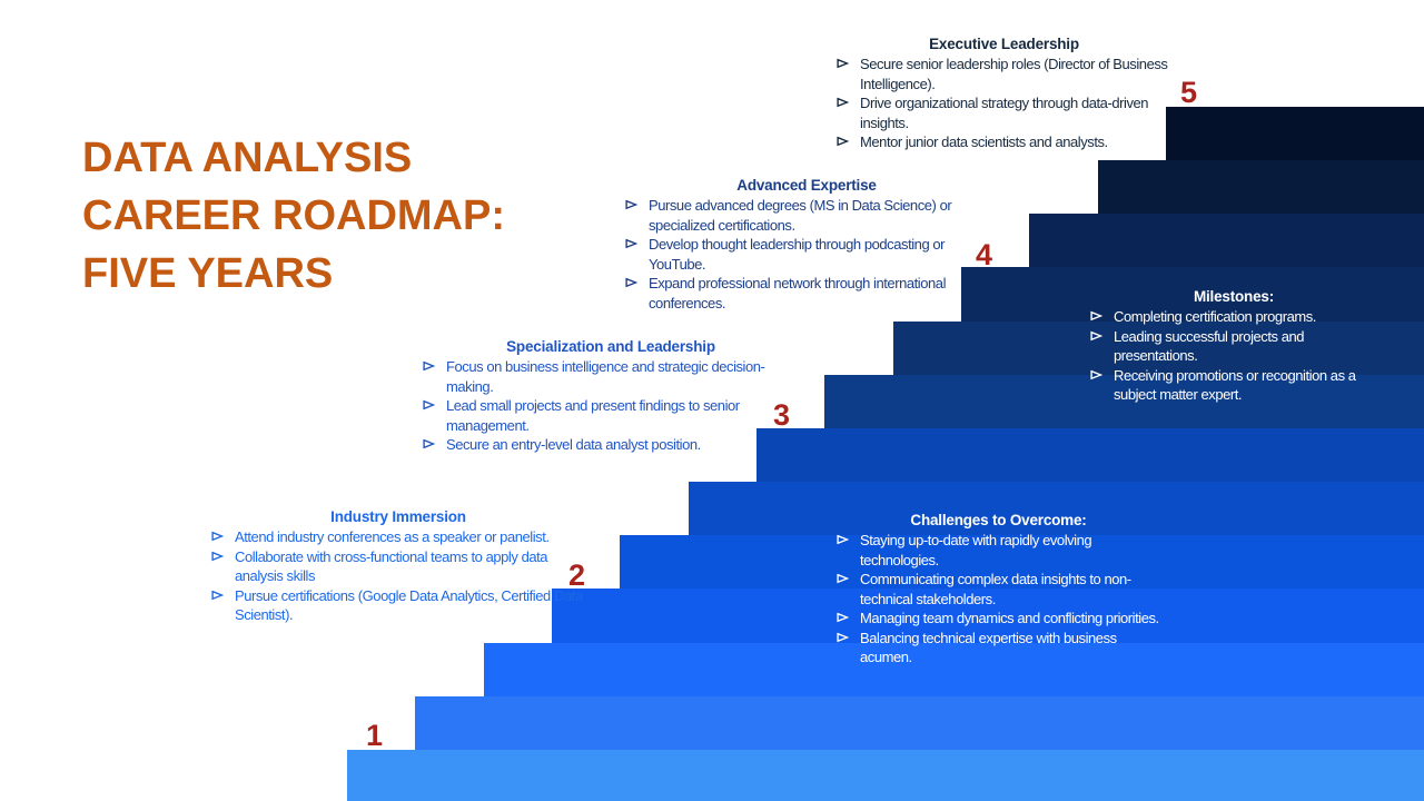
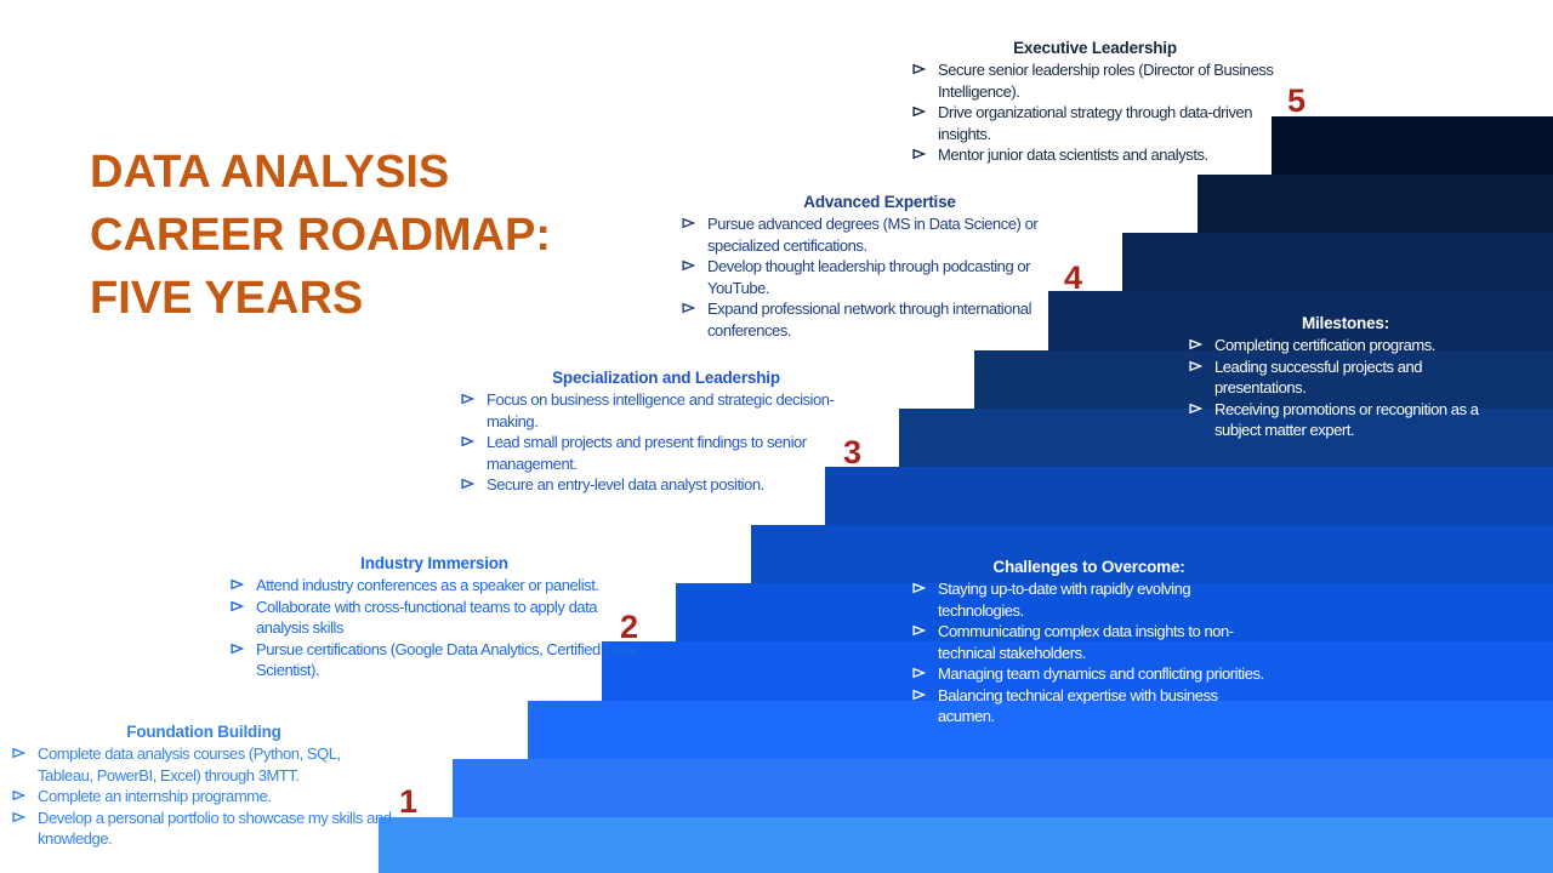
  DATA ANALYSIS
  CAREER ROADMAP:
  FIVE YEARS
  1
  2
  3
  4
  5
+ Foundation Building
+ Complete data analysis courses (Python, SQL, Tableau, PowerBI, Excel) through 3MTT.
+ Complete an internship programme.
+ Develop a personal portfolio to showcase my skills and knowledge.
  Industry Immersion
  Attend industry conferences as a speaker or panelist.
  Collaborate with cross-functional teams to apply data analysis skills
  Pursue certifications (Google Data Analytics, Certified Data Scientist).
  Specialization and Leadership
  Focus on business intelligence and strategic decision-making.
  Lead small projects and present findings to senior management.
  Secure an entry-level data analyst position.
  Advanced Expertise
  Pursue advanced degrees (MS in Data Science) or specialized certifications.
  Develop thought leadership through podcasting or YouTube.
  Expand professional network through international conferences.
  Executive Leadership
  Secure senior leadership roles (Director of Business Intelligence).
  Drive organizational strategy through data-driven insights.
  Mentor junior data scientists and analysts.
  Milestones:
  Completing certification programs.
  Leading successful projects and presentations.
  Receiving promotions or recognition as a subject matter expert.
  Challenges to Overcome:
  Staying up-to-date with rapidly evolving technologies.
  Communicating complex data insights to non-technical stakeholders.
  Managing team dynamics and conflicting priorities.
  Balancing technical expertise with business acumen.
